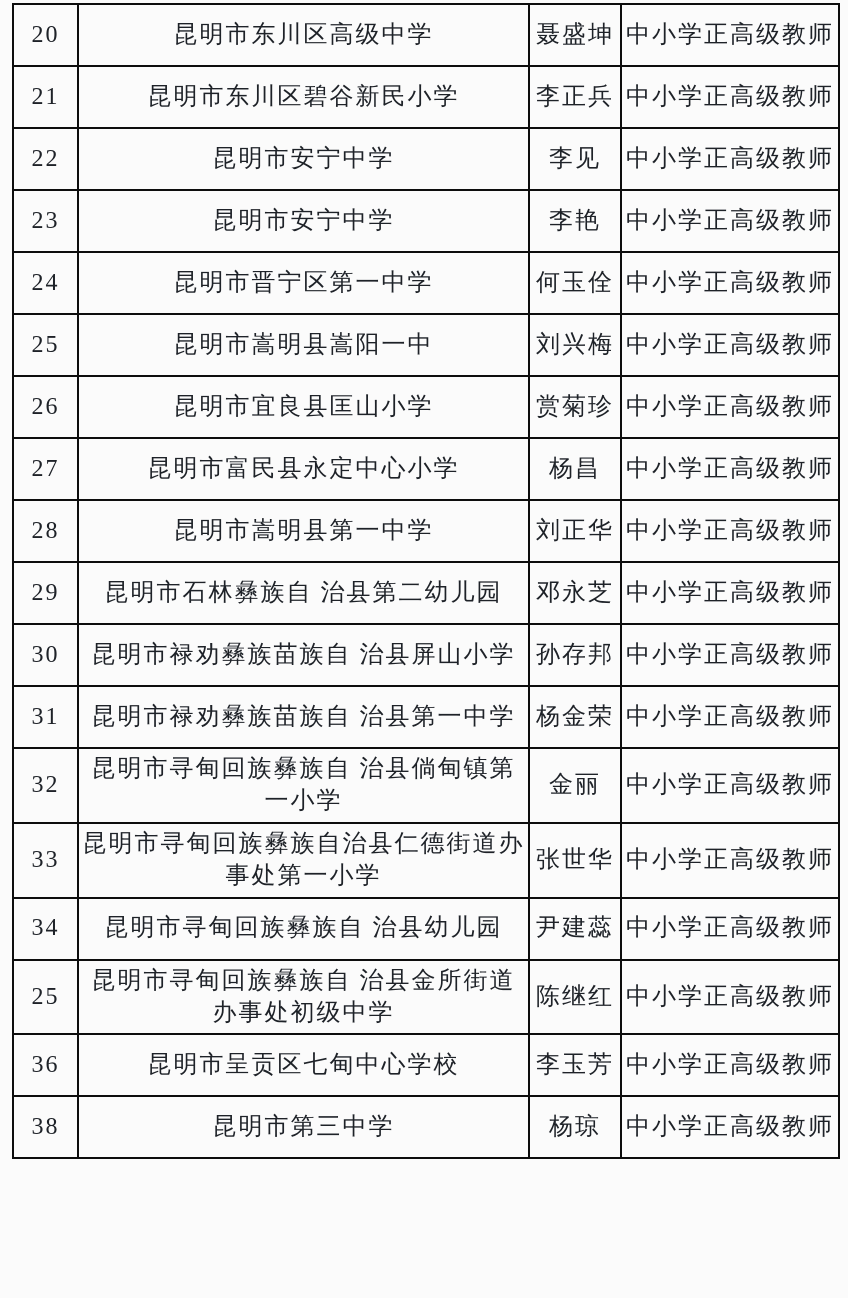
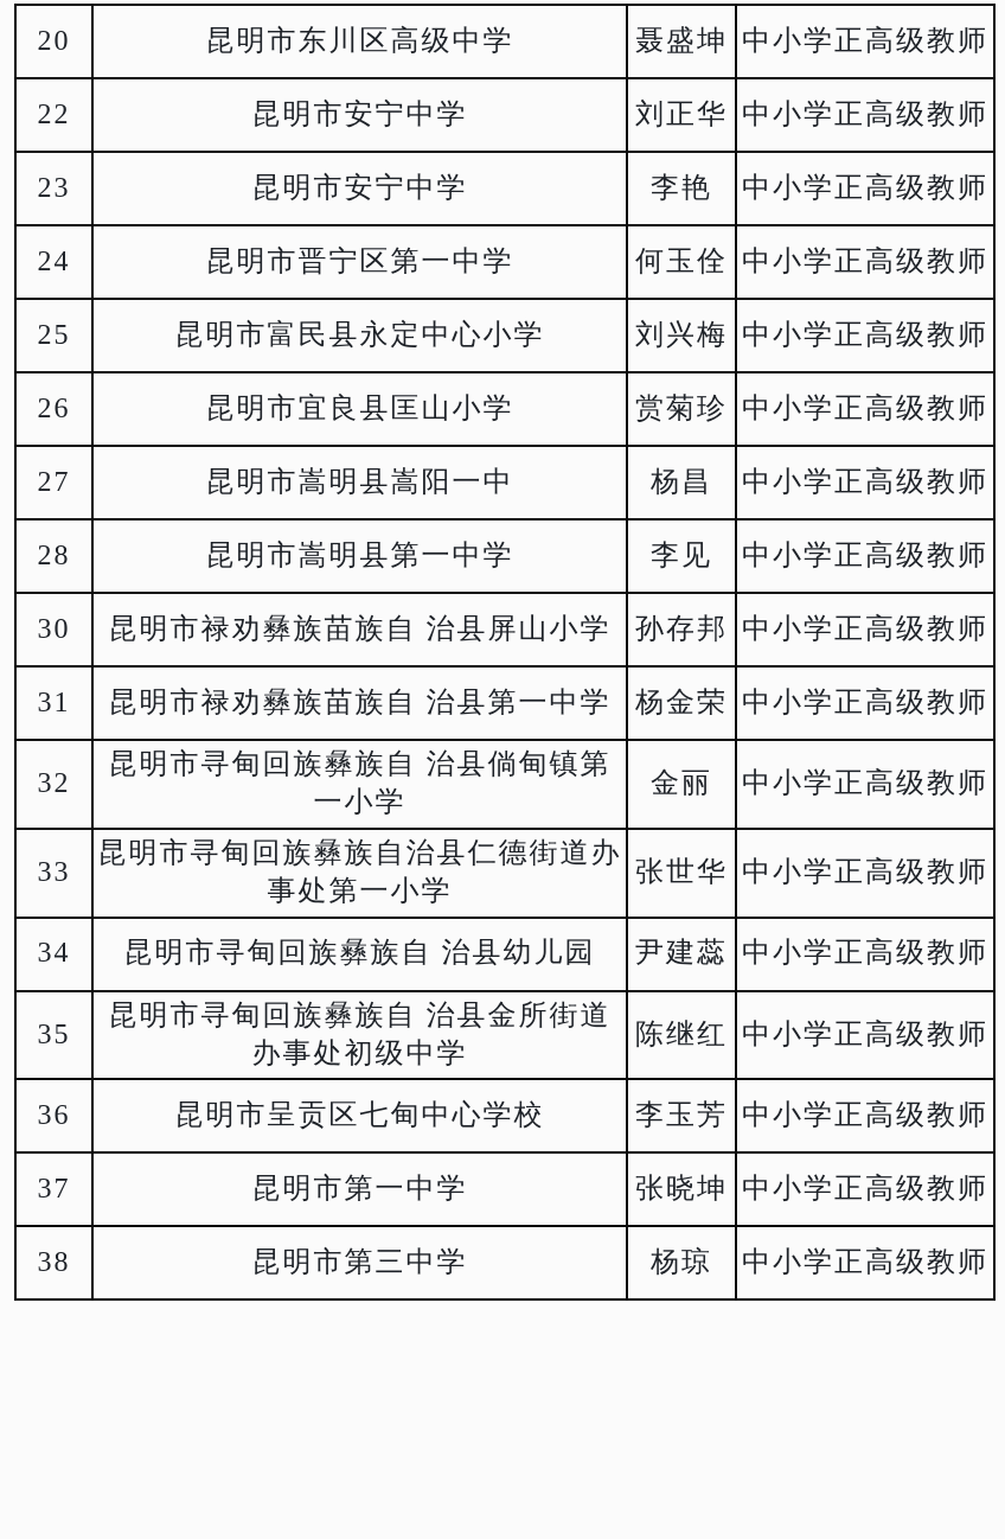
  20	昆明市东川区高级中学	聂盛坤	中小学正高级教师
- 21	昆明市东川区碧谷新民小学	李正兵	中小学正高级教师
- 22	昆明市安宁中学	李见	中小学正高级教师
+ 22	昆明市安宁中学	刘正华	中小学正高级教师
  23	昆明市安宁中学	李艳	中小学正高级教师
  24	昆明市晋宁区第一中学	何玉佺	中小学正高级教师
- 25	昆明市嵩明县嵩阳一中	刘兴梅	中小学正高级教师
+ 25	昆明市富民县永定中心小学	刘兴梅	中小学正高级教师
  26	昆明市宜良县匡山小学	赏菊珍	中小学正高级教师
- 27	昆明市富民县永定中心小学	杨昌	中小学正高级教师
+ 27	昆明市嵩明县嵩阳一中	杨昌	中小学正高级教师
- 28	昆明市嵩明县第一中学	刘正华	中小学正高级教师
+ 28	昆明市嵩明县第一中学	李见	中小学正高级教师
- 29	昆明市石林彝族自 治县第二幼儿园	邓永芝	中小学正高级教师
  30	昆明市禄劝彝族苗族自 治县屏山小学	孙存邦	中小学正高级教师
  31	昆明市禄劝彝族苗族自 治县第一中学	杨金荣	中小学正高级教师
  32	昆明市寻甸回族彝族自 治县倘甸镇第一小学	金丽	中小学正高级教师
  33	昆明市寻甸回族彝族自治县仁德街道办事处第一小学	张世华	中小学正高级教师
  34	昆明市寻甸回族彝族自 治县幼儿园	尹建蕊	中小学正高级教师
- 25	昆明市寻甸回族彝族自 治县金所街道办事处初级中学	陈继红	中小学正高级教师
+ 35	昆明市寻甸回族彝族自 治县金所街道办事处初级中学	陈继红	中小学正高级教师
  36	昆明市呈贡区七甸中心学校	李玉芳	中小学正高级教师
+ 37	昆明市第一中学	张晓坤	中小学正高级教师
  38	昆明市第三中学	杨琼	中小学正高级教师
